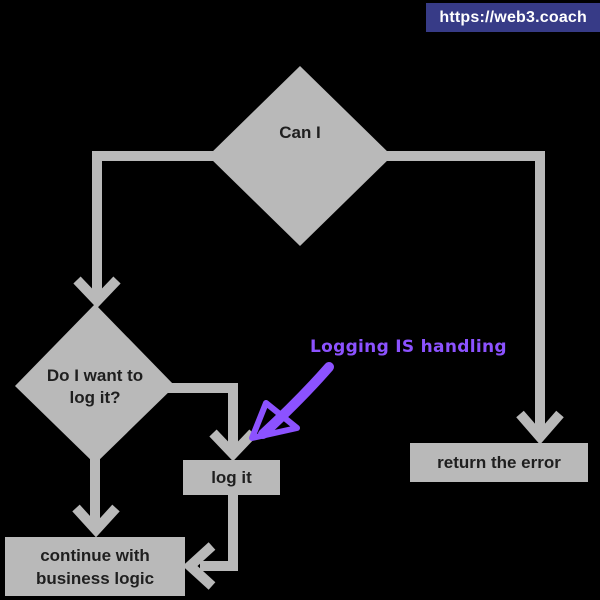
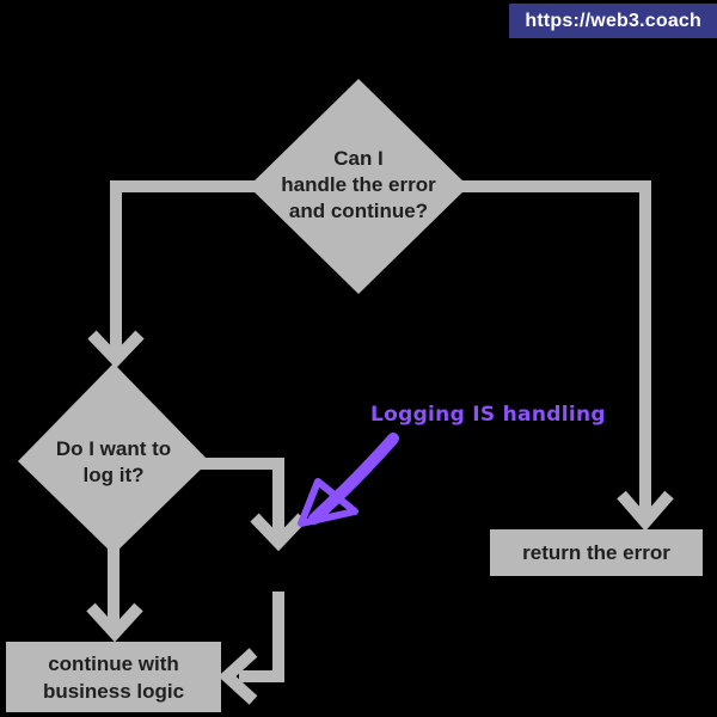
  https://web3.coach
  Can I
+ handle the error
+ and continue?
  Do I want to
  log it?
- log it
  return the error
  continue with business logic
  Logging IS handling
